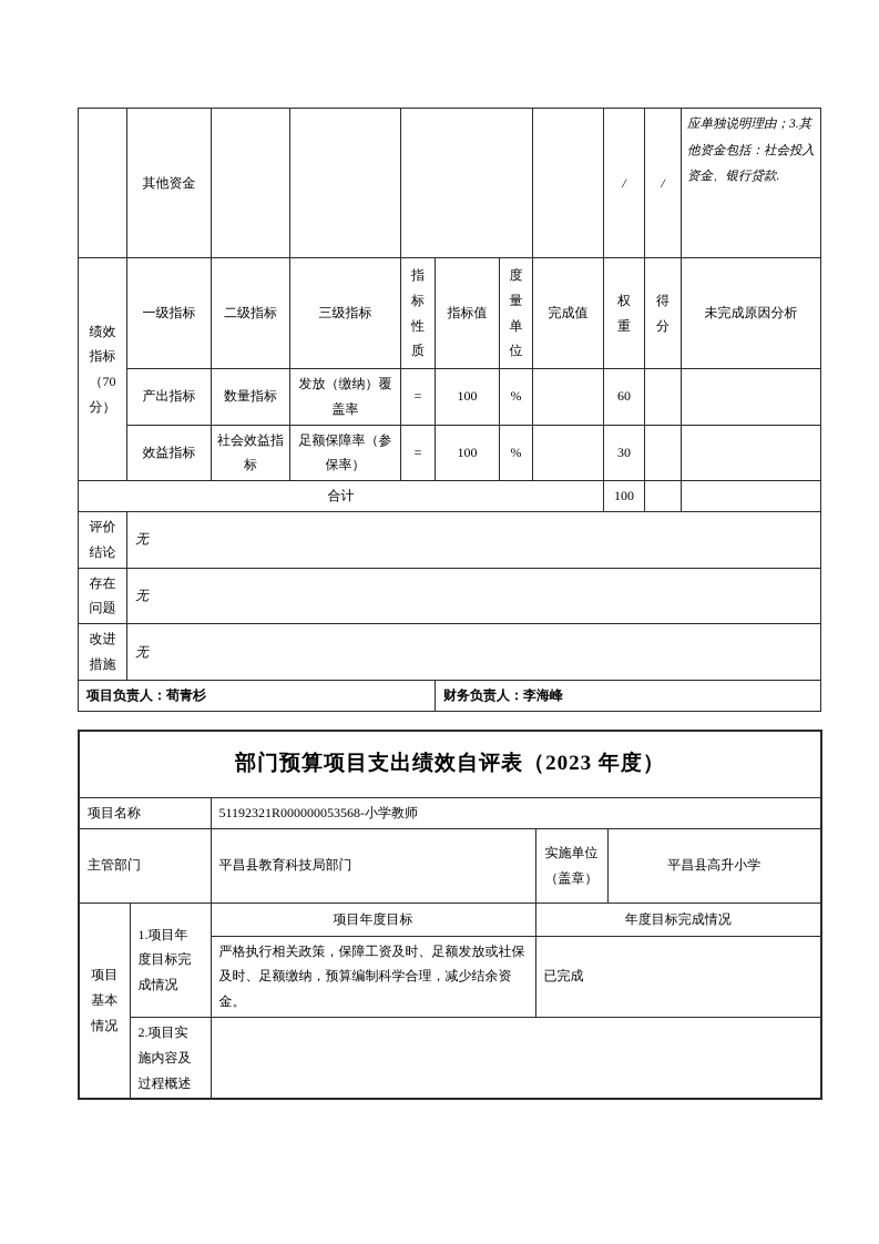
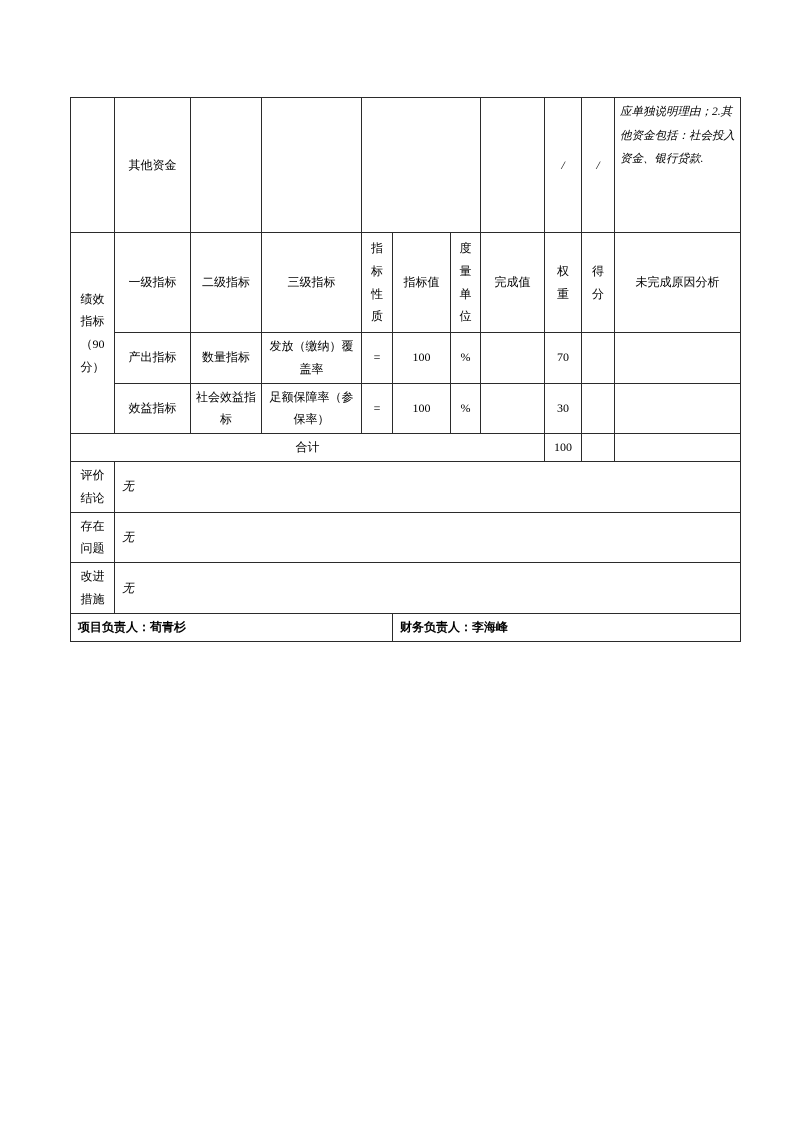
- 	其他资金					/	/	应单独说明理由；3.其他资金包括：社会投入资金、银行贷款.
+ 	其他资金					/	/	应单独说明理由；2.其他资金包括：社会投入资金、银行贷款.
- 绩效 指标 （70 分）	一级指标	二级指标	三级指标	指 标 性 质	指标值	度 量 单 位	完成值	权 重	得 分	未完成原因分析
+ 绩效 指标 （90 分）	一级指标	二级指标	三级指标	指 标 性 质	指标值	度 量 单 位	完成值	权 重	得 分	未完成原因分析
- 产出指标	数量指标	发放（缴纳）覆盖率	=	100	%		60
+ 产出指标	数量指标	发放（缴纳）覆盖率	=	100	%		70
  效益指标	社会效益指标	足额保障率（参保率）	=	100	%		30
  合计	100
  评价 结论	无
  存在 问题	无
  改进 措施	无
  项目负责人：荀青杉	财务负责人：李海峰
- 部门预算项目支出绩效自评表（2023 年度）
- 项目名称	51192321R000000053568-小学教师
- 主管部门	平昌县教育科技局部门	实施单位 （盖章）	平昌县高升小学
- 项目 基本 情况	1.项目年 度目标完 成情况	项目年度目标	年度目标完成情况
- 严格执行相关政策，保障工资及时、足额发放或社保及时、足额缴纳，预算编制科学合理，减少结余资金。	已完成
- 2.项目实 施内容及 过程概述
